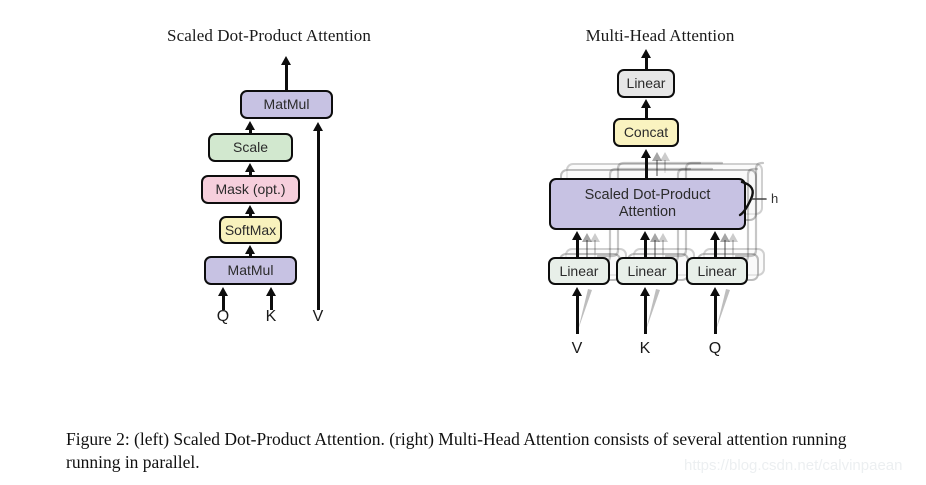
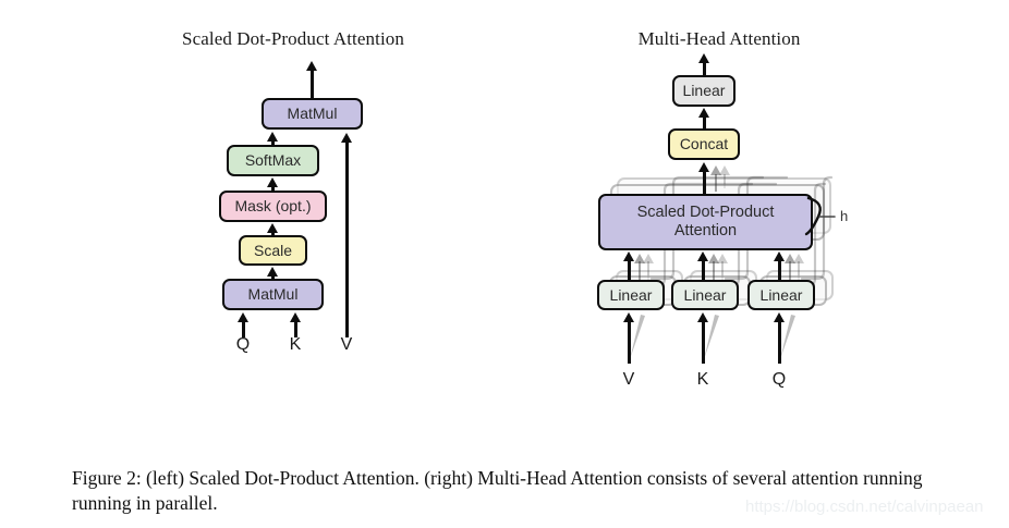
  Scaled Dot-Product Attention
  Multi-Head Attention
  MatMul
- Scale
+ SoftMax
  Mask (opt.)
- SoftMax
+ Scale
  MatMul
  Q
  K
  V
  Linear
  Concat
  Scaled Dot-Product
  Attention
  h
  Linear
  Linear
  Linear
  V
  K
  Q
  Figure 2: (left) Scaled Dot-Product Attention. (right) Multi-Head Attention consists of several attention running running in parallel.
